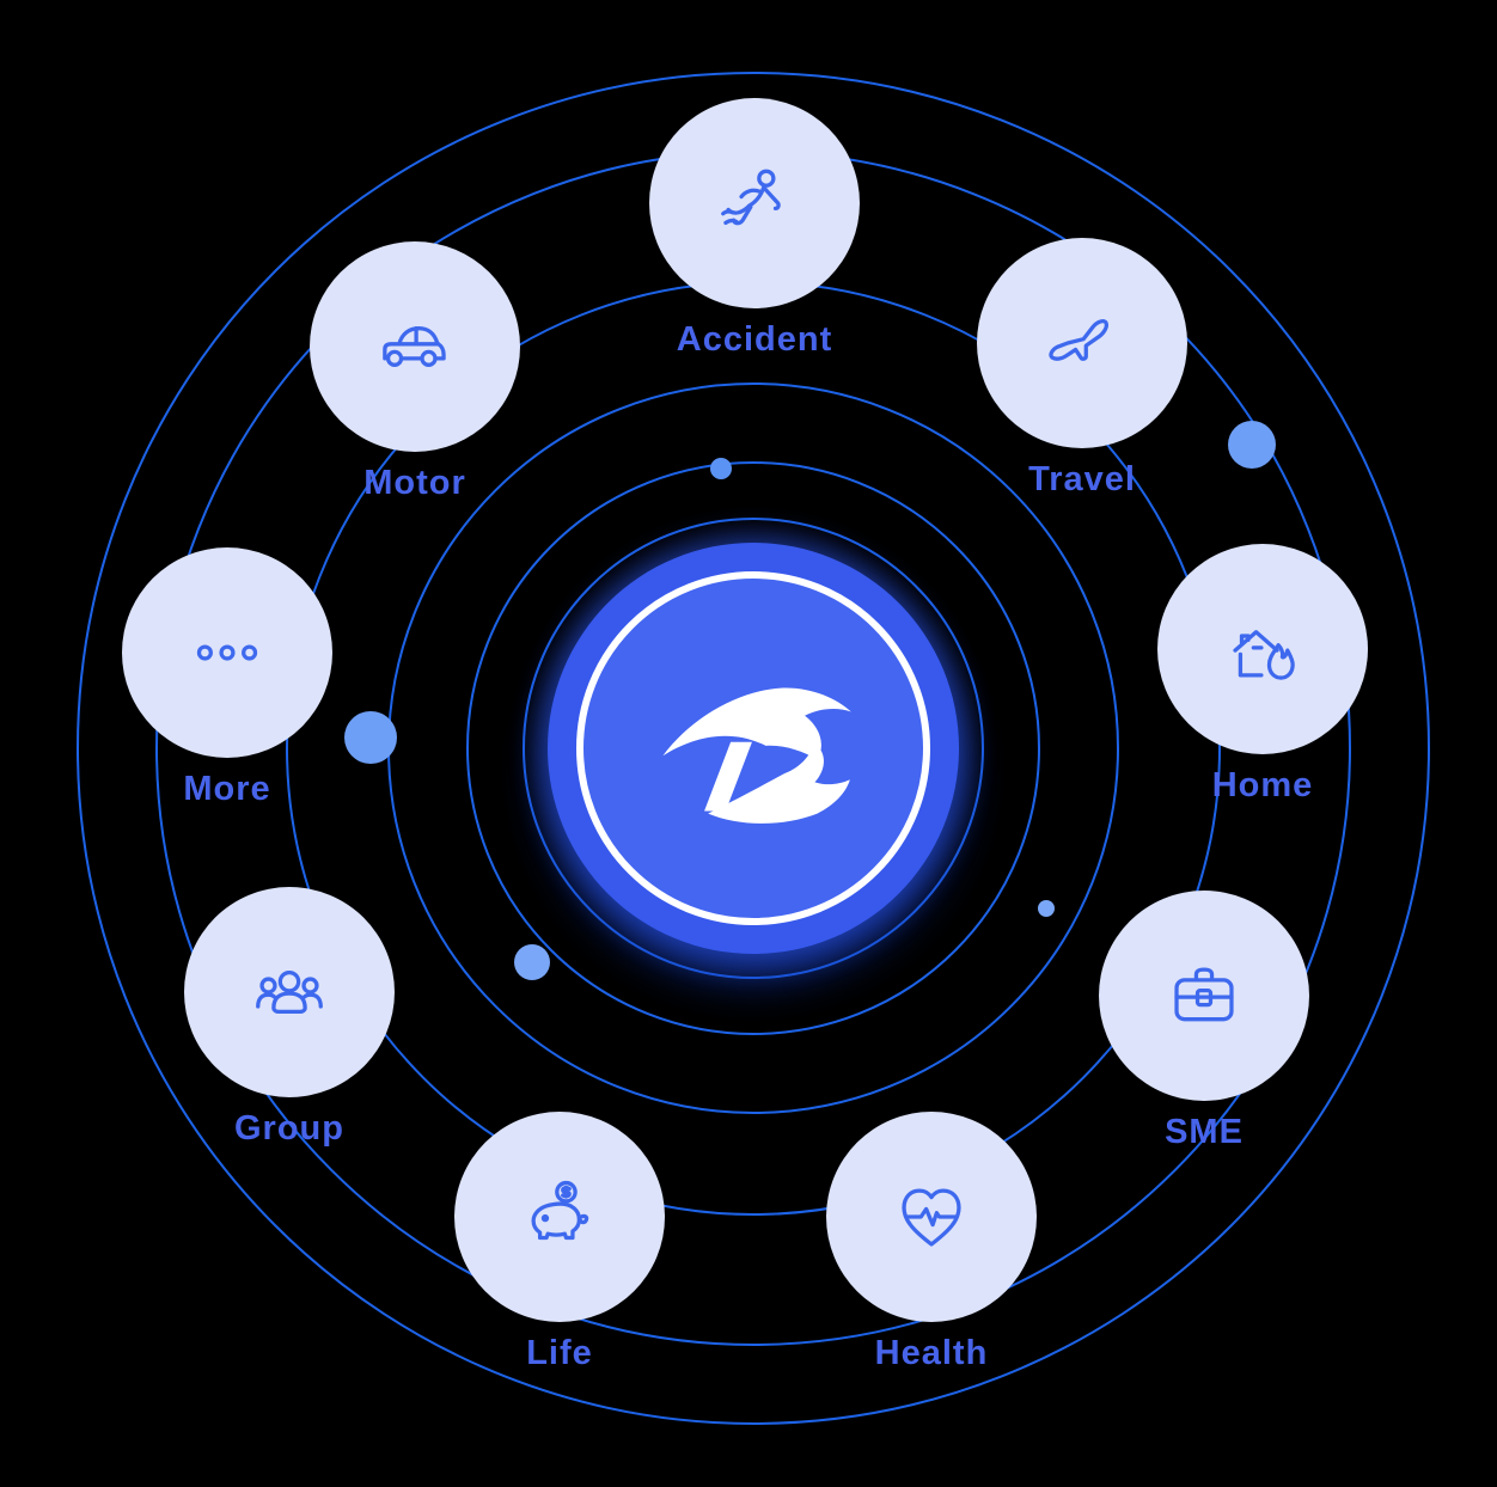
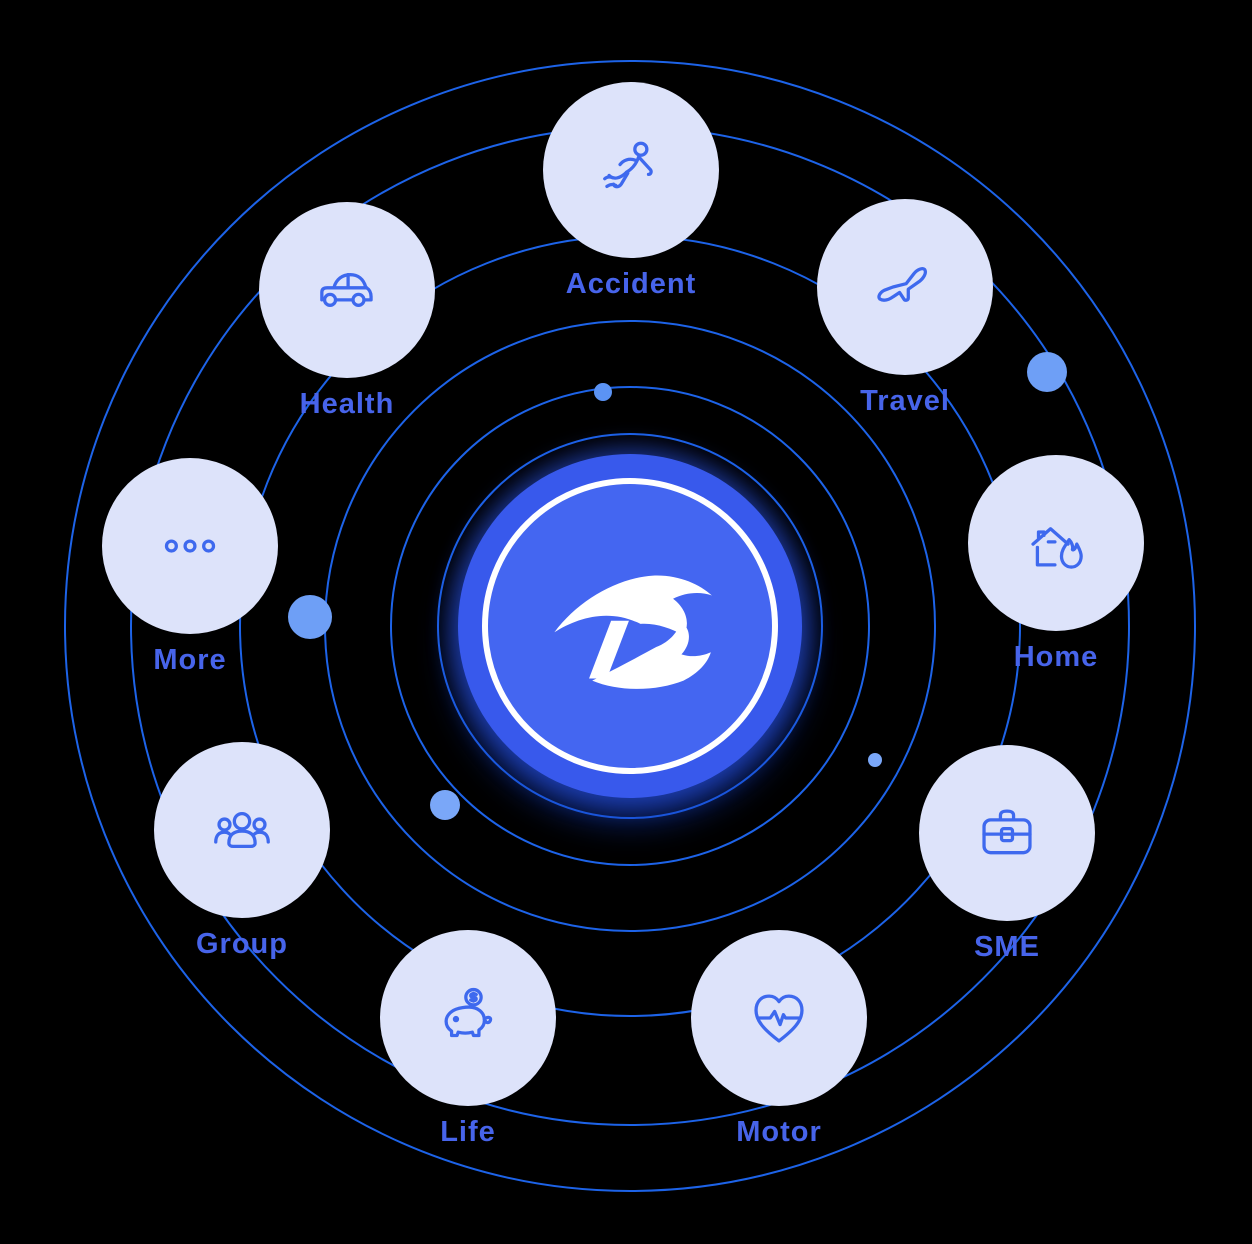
  Accident
  Travel
  Home
  SME
- Health
+ Motor
  Life
  Group
  More
- Motor
+ Health
